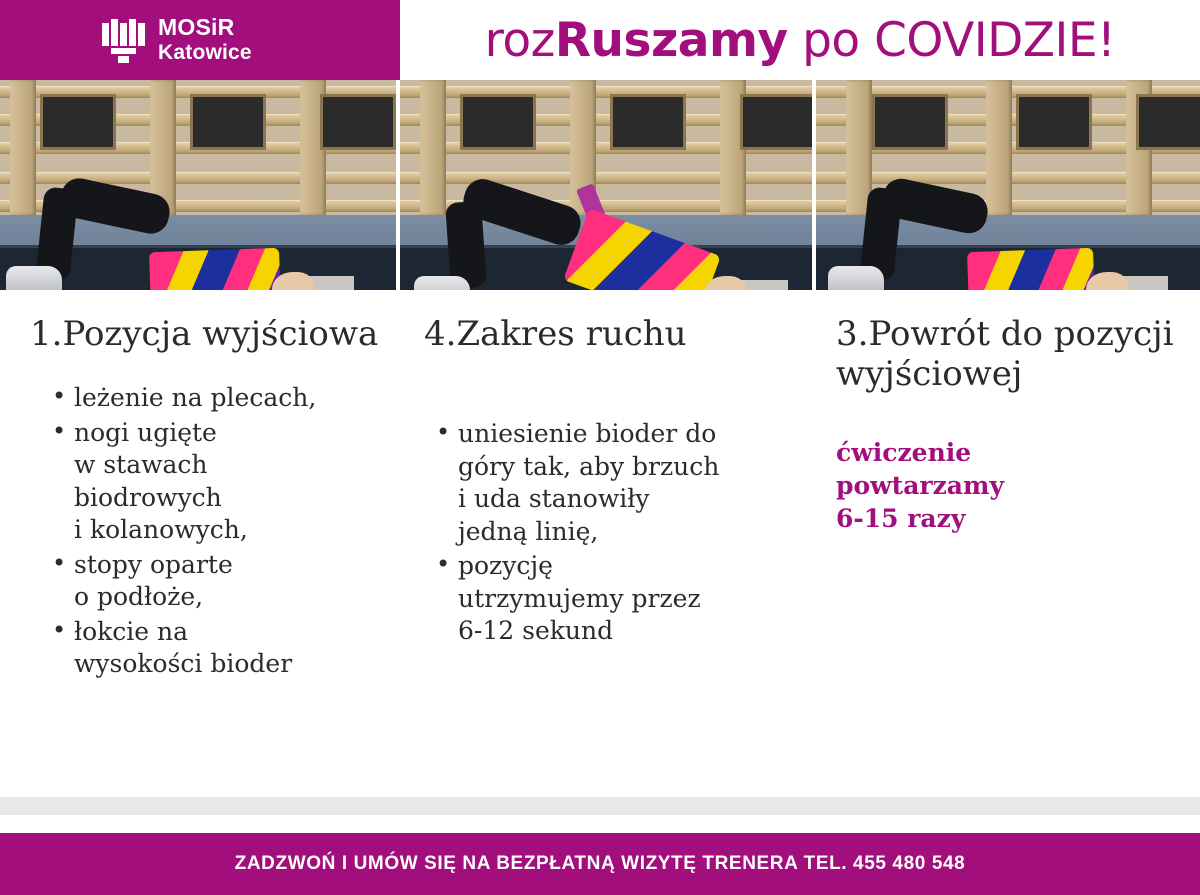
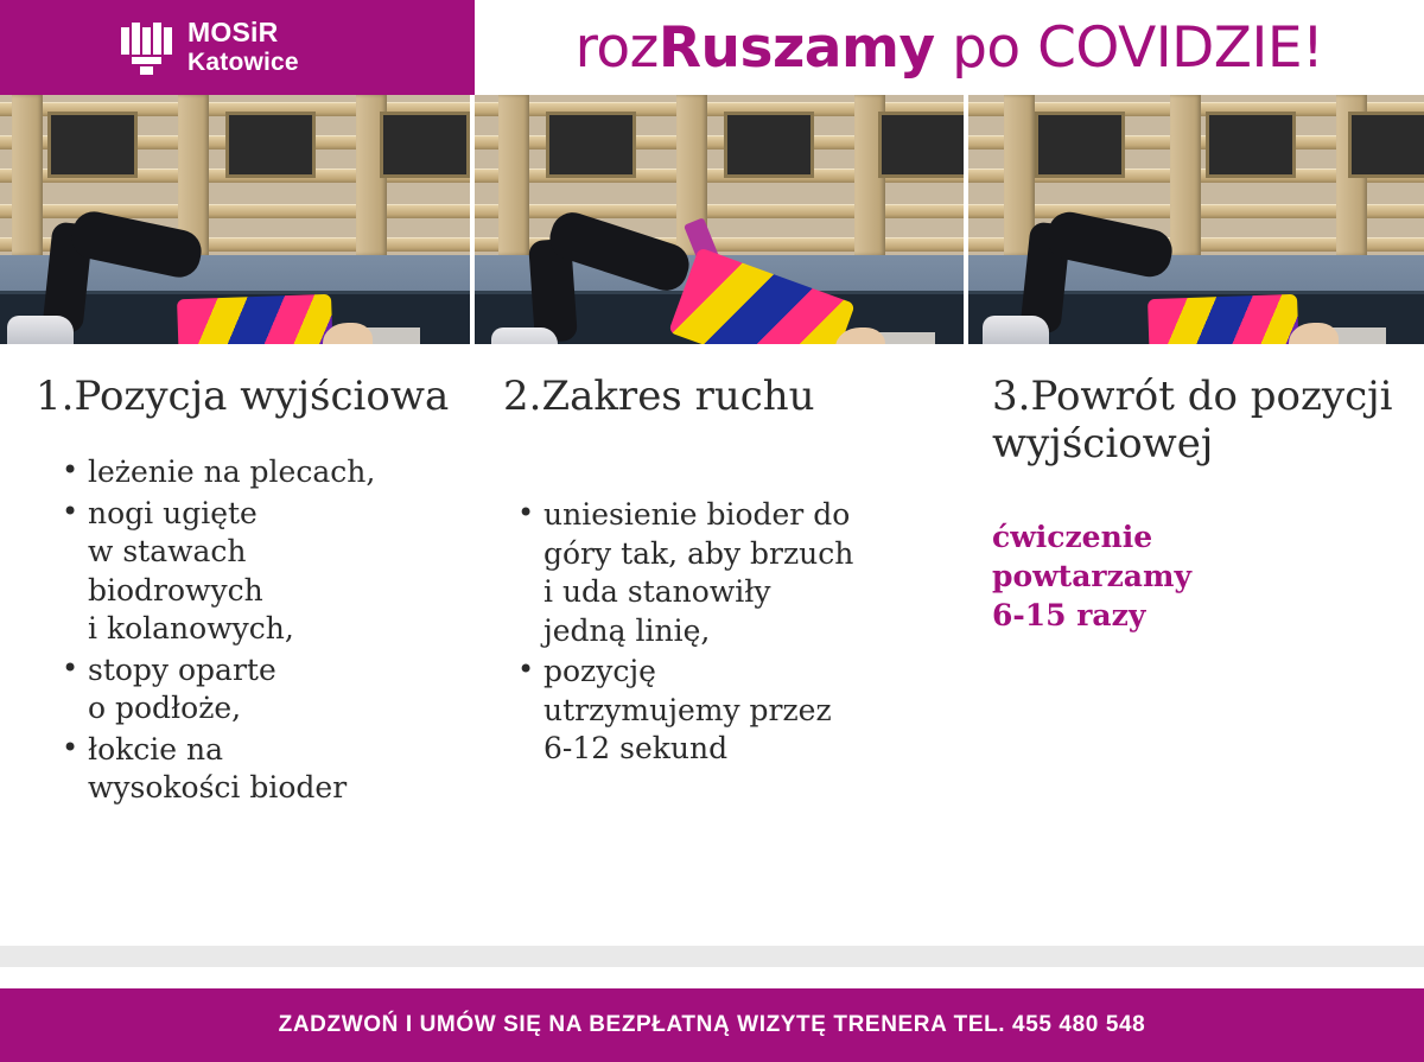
  MOSiR
  Katowice
  rozRuszamy po COVIDZIE!
  1.Pozycja wyjściowa
  leżenie na plecach,
  nogi ugięte
  w stawach
  biodrowych
  i kolanowych,
  stopy oparte
  o podłoże,
  łokcie na
  wysokości bioder
- 4.Zakres ruchu
+ 2.Zakres ruchu
  uniesienie bioder do
  góry tak, aby brzuch
  i uda stanowiły
  jedną linię,
  pozycję
  utrzymujemy przez
  6-12 sekund
  3.Powrót do pozycji wyjściowej
  ćwiczenie
  powtarzamy
  6-15 razy
  ZADZWOŃ I UMÓW SIĘ NA BEZPŁATNĄ WIZYTĘ TRENERA TEL. 455 480 548
